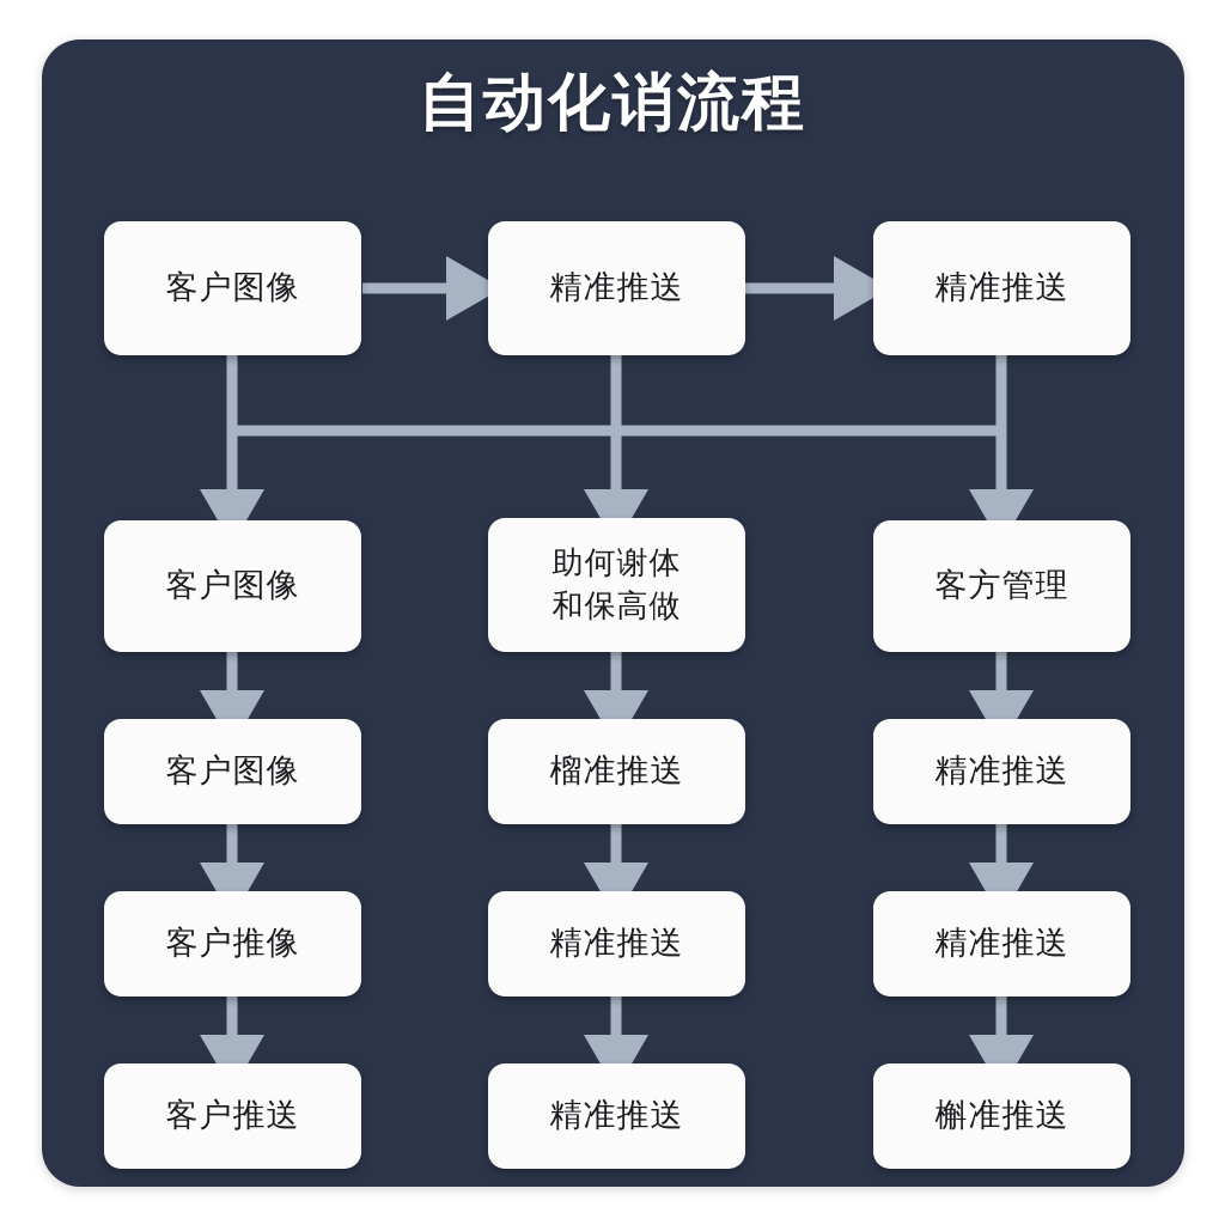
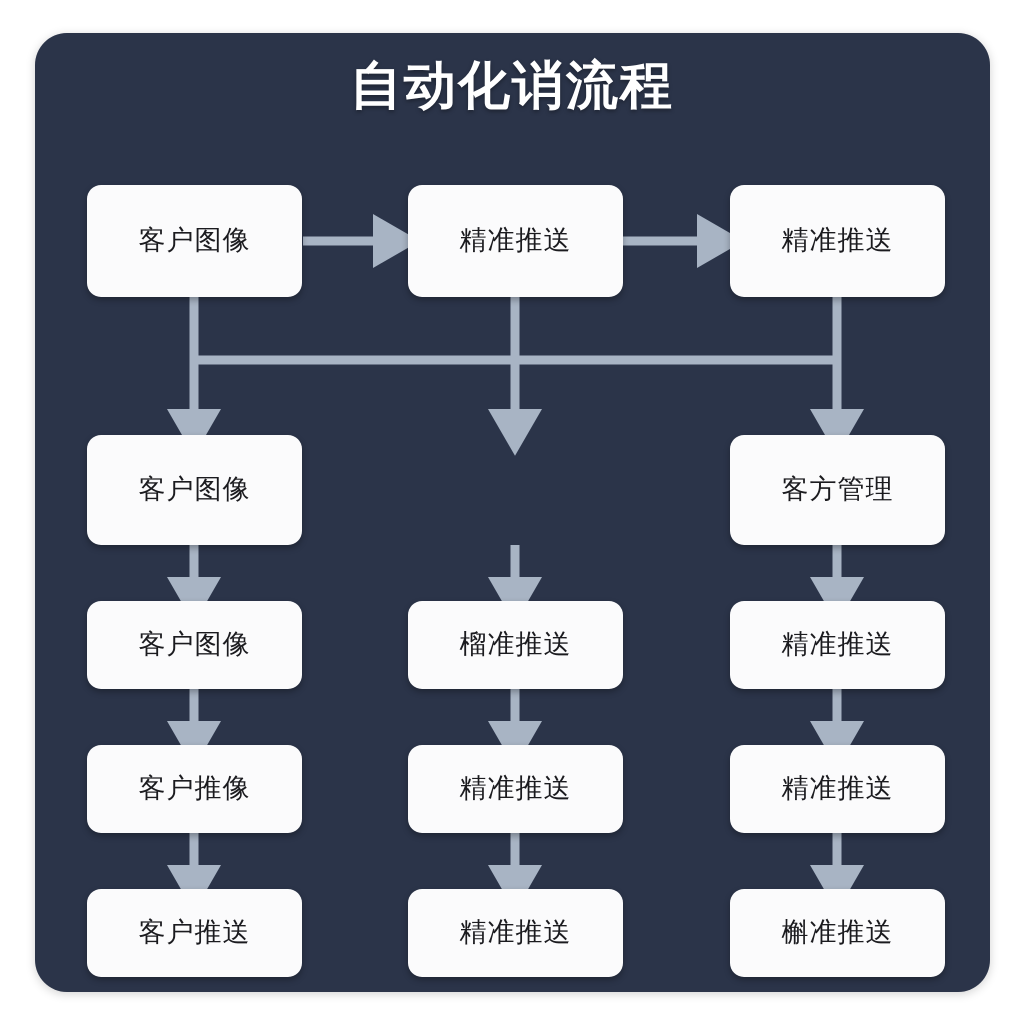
  自动化诮流程
  客户图像
  精准推送
  精准推送
  客户图像
- 助何谢体
- 和保高做
  客方管理
  客户图像
  榴准推送
  精准推送
  客户推像
  精准推送
  精准推送
  客户推送
  精准推送
  槲准推送
